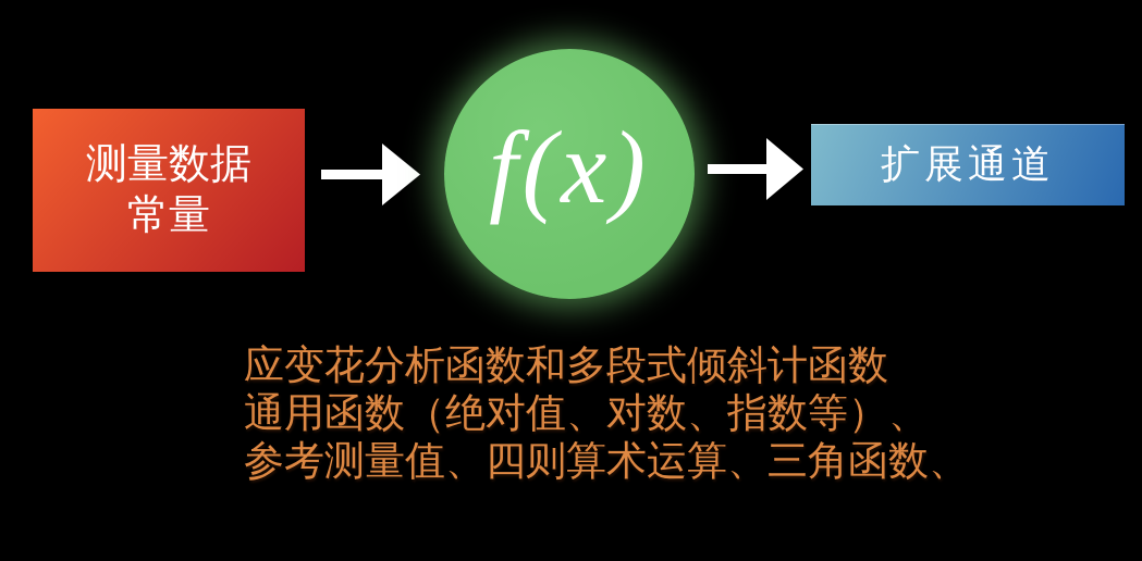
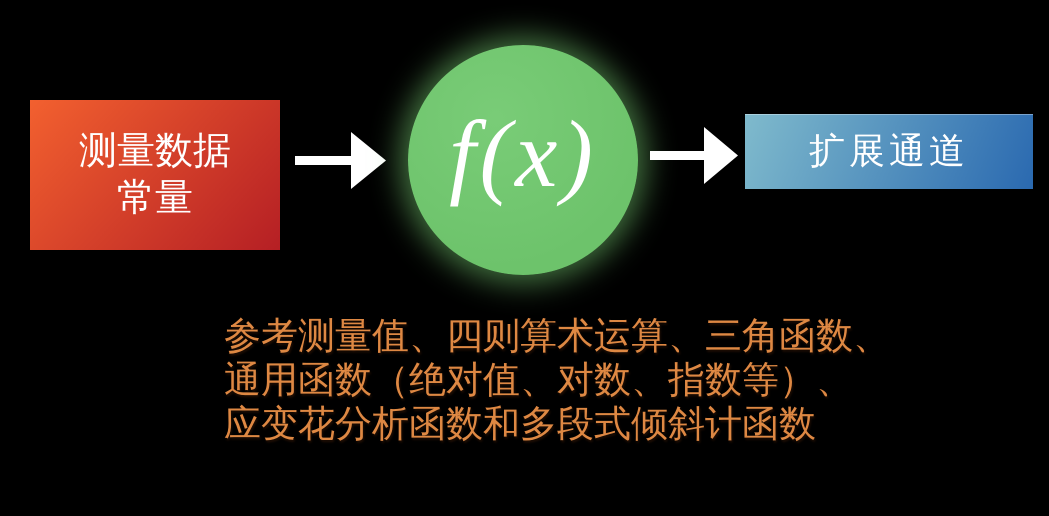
  测量数据
  常量
  f(x)
  扩展通道
- 应变花分析函数和多段式倾斜计函数
+ 参考测量值、四则算术运算、三角函数、
  通用函数（绝对值、对数、指数等）、
- 参考测量值、四则算术运算、三角函数、
+ 应变花分析函数和多段式倾斜计函数
